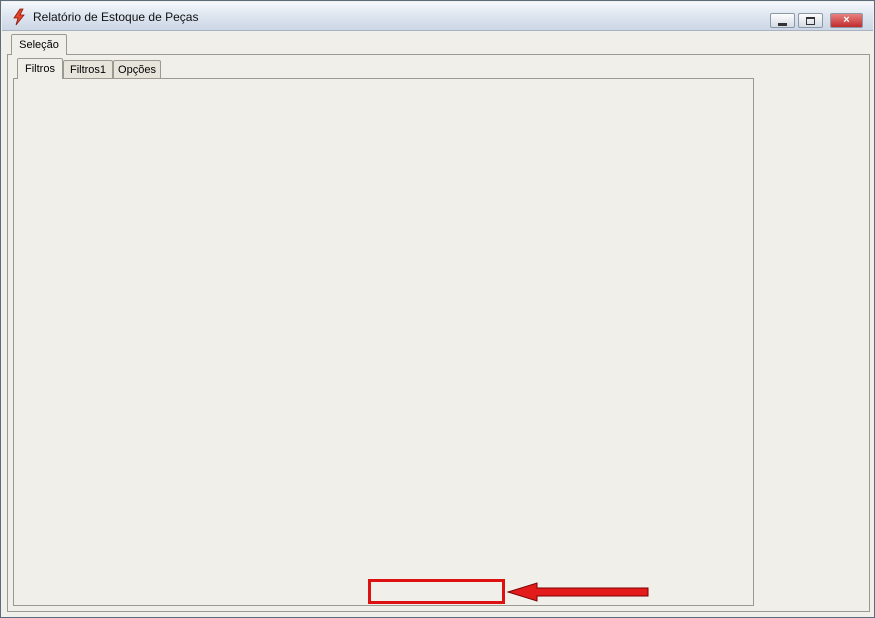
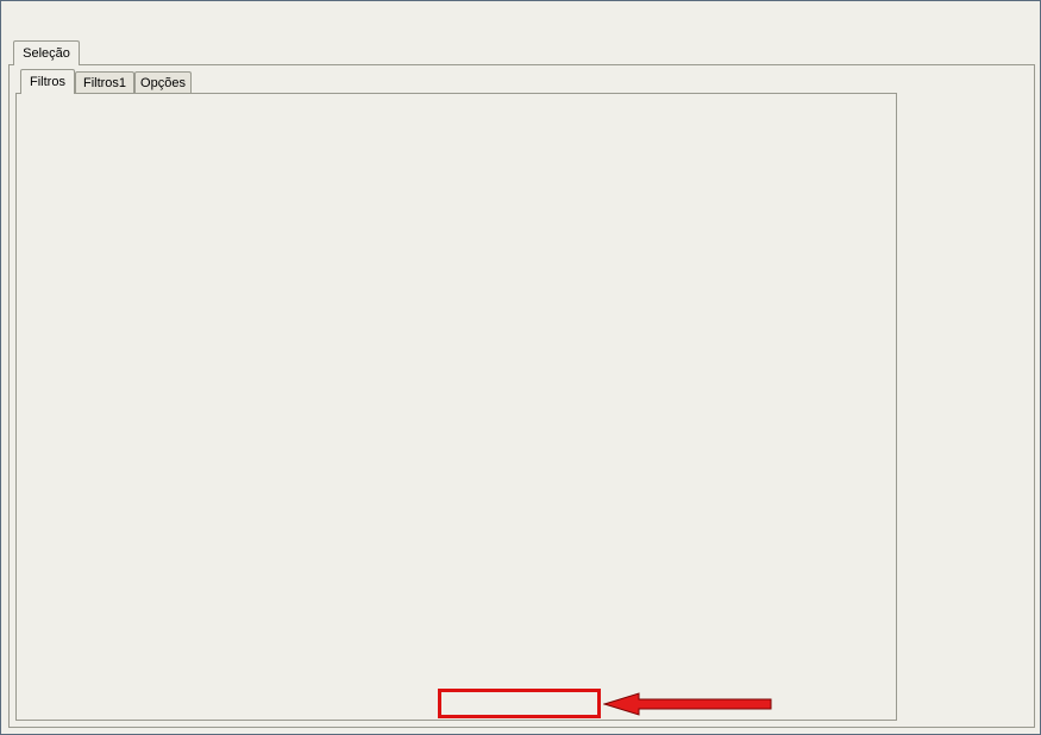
- Relatório de Estoque de Peças
- ×
  Seleção
  Filtros
  Filtros1
  Opções
